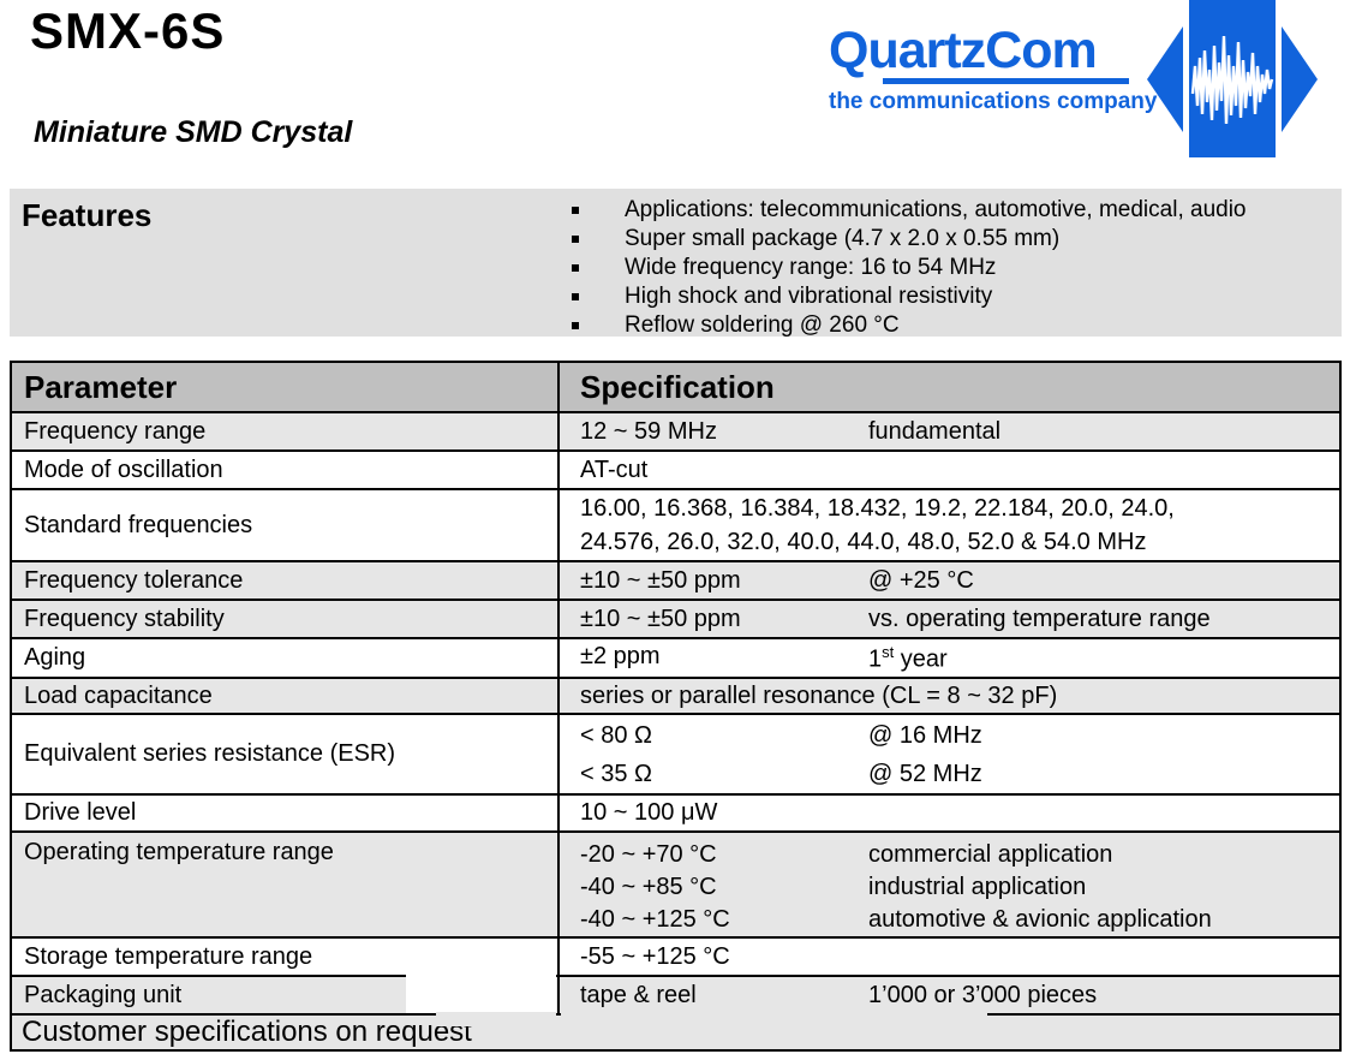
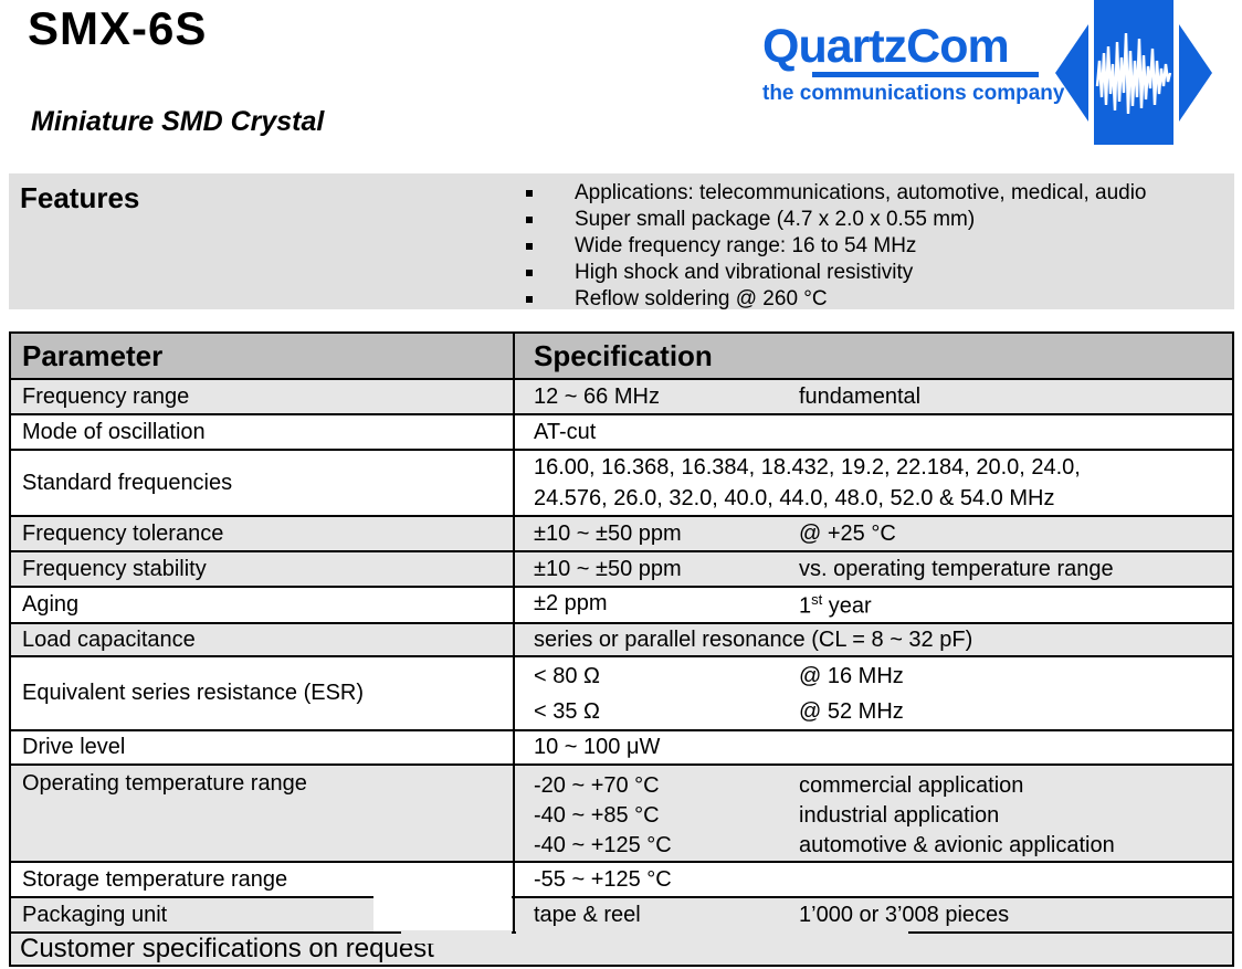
  SMX-6S
  Miniature SMD Crystal
  QuartzCom
  the communications company
  Features
  Applications: telecommunications, automotive, medical, audio
  Super small package (4.7 x 2.0 x 0.55 mm)
  Wide frequency range: 16 to 54 MHz
  High shock and vibrational resistivity
  Reflow soldering @ 260 °C
  Parameter	Specification
- Frequency range	12 ~ 59 MHz fundamental
+ Frequency range	12 ~ 66 MHz fundamental
  Mode of oscillation	AT-cut
  Standard frequencies	16.00, 16.368, 16.384, 18.432, 19.2, 22.184, 20.0, 24.0, 24.576, 26.0, 32.0, 40.0, 44.0, 48.0, 52.0 & 54.0 MHz
  Frequency tolerance	±10 ~ ±50 ppm @ +25 °C
  Frequency stability	±10 ~ ±50 ppm vs. operating temperature range
  Aging	±2 ppm 1st year
  Load capacitance	series or parallel resonance (CL = 8 ~ 32 pF)
  Equivalent series resistance (ESR)	< 80 Ω @ 16 MHz < 35 Ω @ 52 MHz
  Drive level	10 ~ 100 μW
  Operating temperature range	-20 ~ +70 °C commercial application -40 ~ +85 °C industrial application -40 ~ +125 °C automotive & avionic application
  Storage temperature range	-55 ~ +125 °C
- Packaging unit	tape & reel 1’000 or 3’000 pieces
+ Packaging unit	tape & reel 1’000 or 3’008 pieces
  Customer specifications on request
